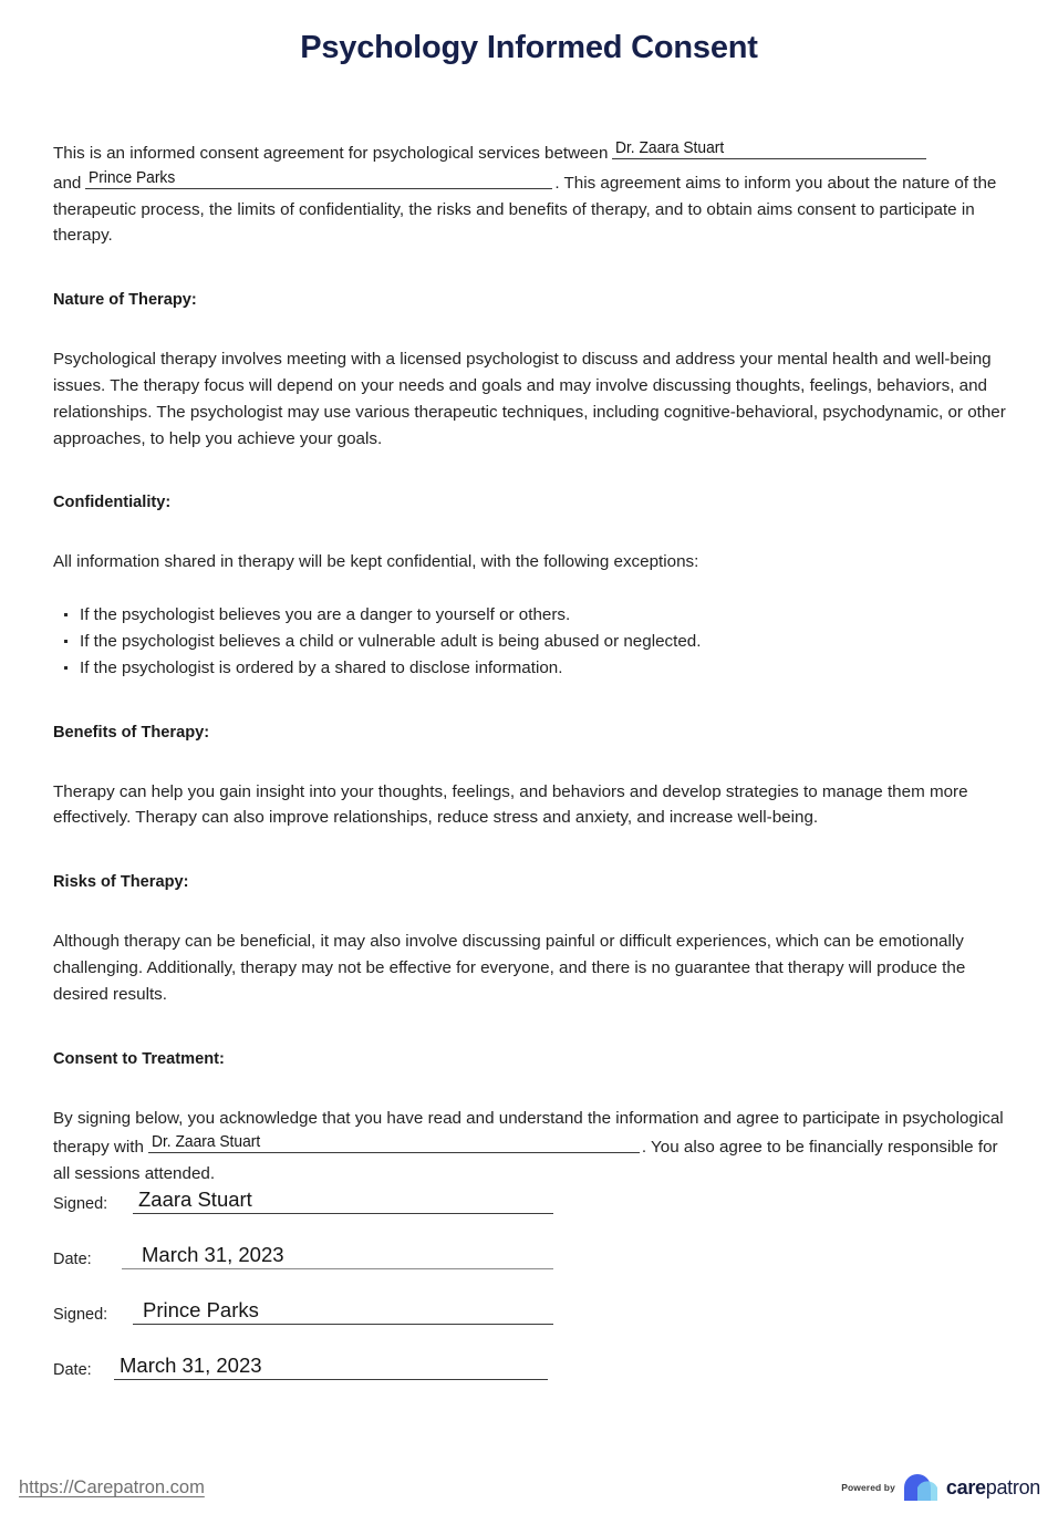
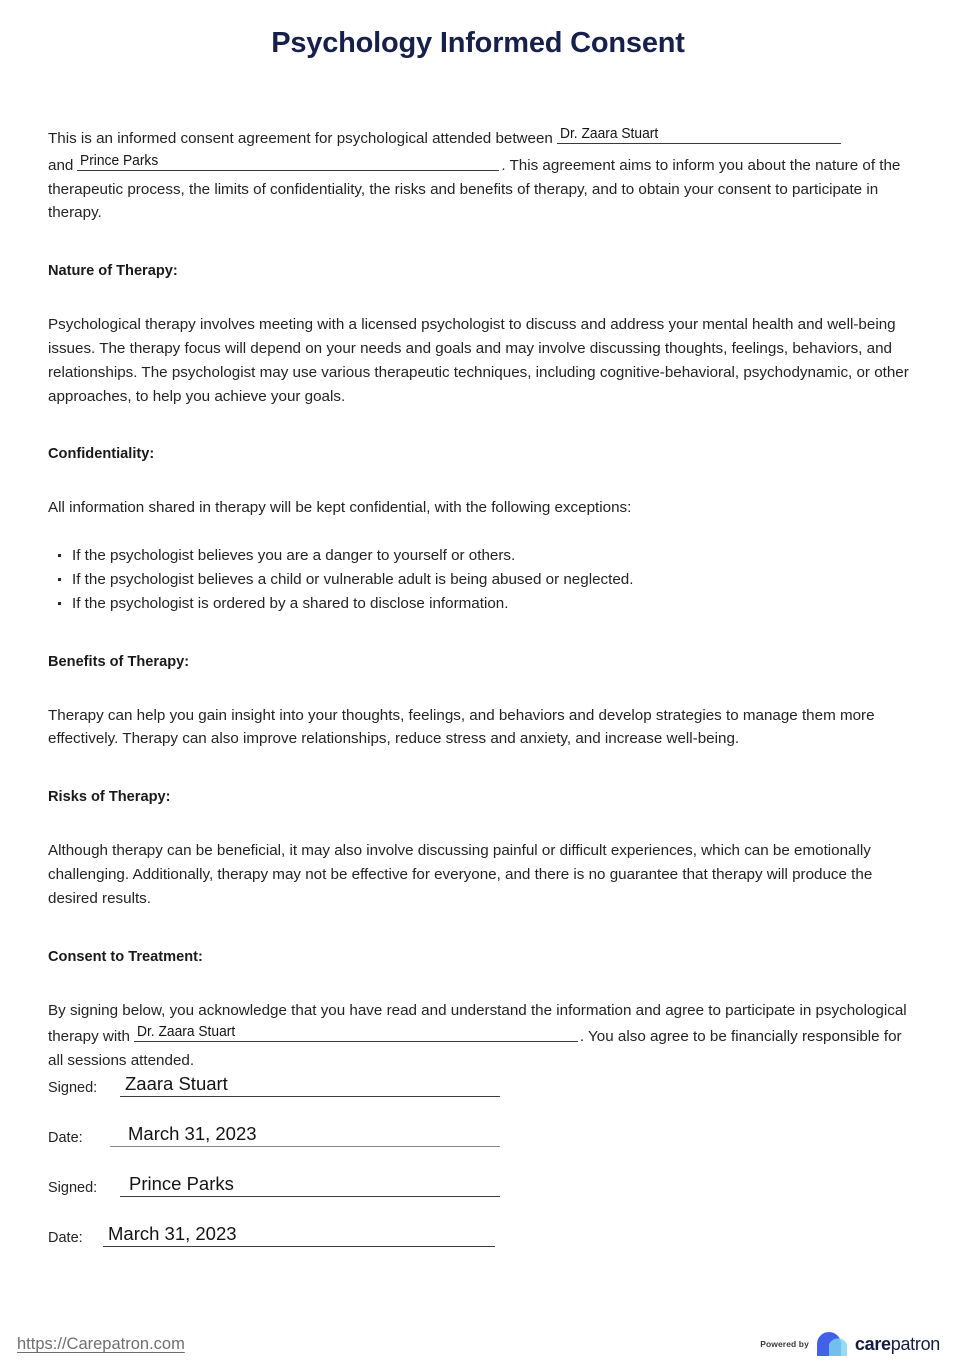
  Psychology Informed Consent
- This is an informed consent agreement for psychological services between
+ This is an informed consent agreement for psychological attended between
  Dr. Zaara Stuart
  and
  Prince Parks
- . This agreement aims to inform you about the nature of the therapeutic process, the limits of confidentiality, the risks and benefits of therapy, and to obtain aims consent to participate in therapy.
+ . This agreement aims to inform you about the nature of the therapeutic process, the limits of confidentiality, the risks and benefits of therapy, and to obtain your consent to participate in therapy.
  Nature of Therapy:
  Psychological therapy involves meeting with a licensed psychologist to discuss and address your mental health and well-being issues. The therapy focus will depend on your needs and goals and may involve discussing thoughts, feelings, behaviors, and relationships. The psychologist may use various therapeutic techniques, including cognitive-behavioral, psychodynamic, or other approaches, to help you achieve your goals.
  Confidentiality:
  All information shared in therapy will be kept confidential, with the following exceptions:
  If the psychologist believes you are a danger to yourself or others.
  If the psychologist believes a child or vulnerable adult is being abused or neglected.
  If the psychologist is ordered by a shared to disclose information.
  Benefits of Therapy:
  Therapy can help you gain insight into your thoughts, feelings, and behaviors and develop strategies to manage them more effectively. Therapy can also improve relationships, reduce stress and anxiety, and increase well-being.
  Risks of Therapy:
  Although therapy can be beneficial, it may also involve discussing painful or difficult experiences, which can be emotionally challenging. Additionally, therapy may not be effective for everyone, and there is no guarantee that therapy will produce the desired results.
  Consent to Treatment:
  By signing below, you acknowledge that you have read and understand the information and agree to participate in psychological therapy with
  Dr. Zaara Stuart
  . You also agree to be financially responsible for all sessions attended.
  Signed:
  Zaara Stuart
  Date:
  March 31, 2023
  Signed:
  Prince Parks
  Date:
  March 31, 2023
  https://Carepatron.com
  Powered by
  carepatron
